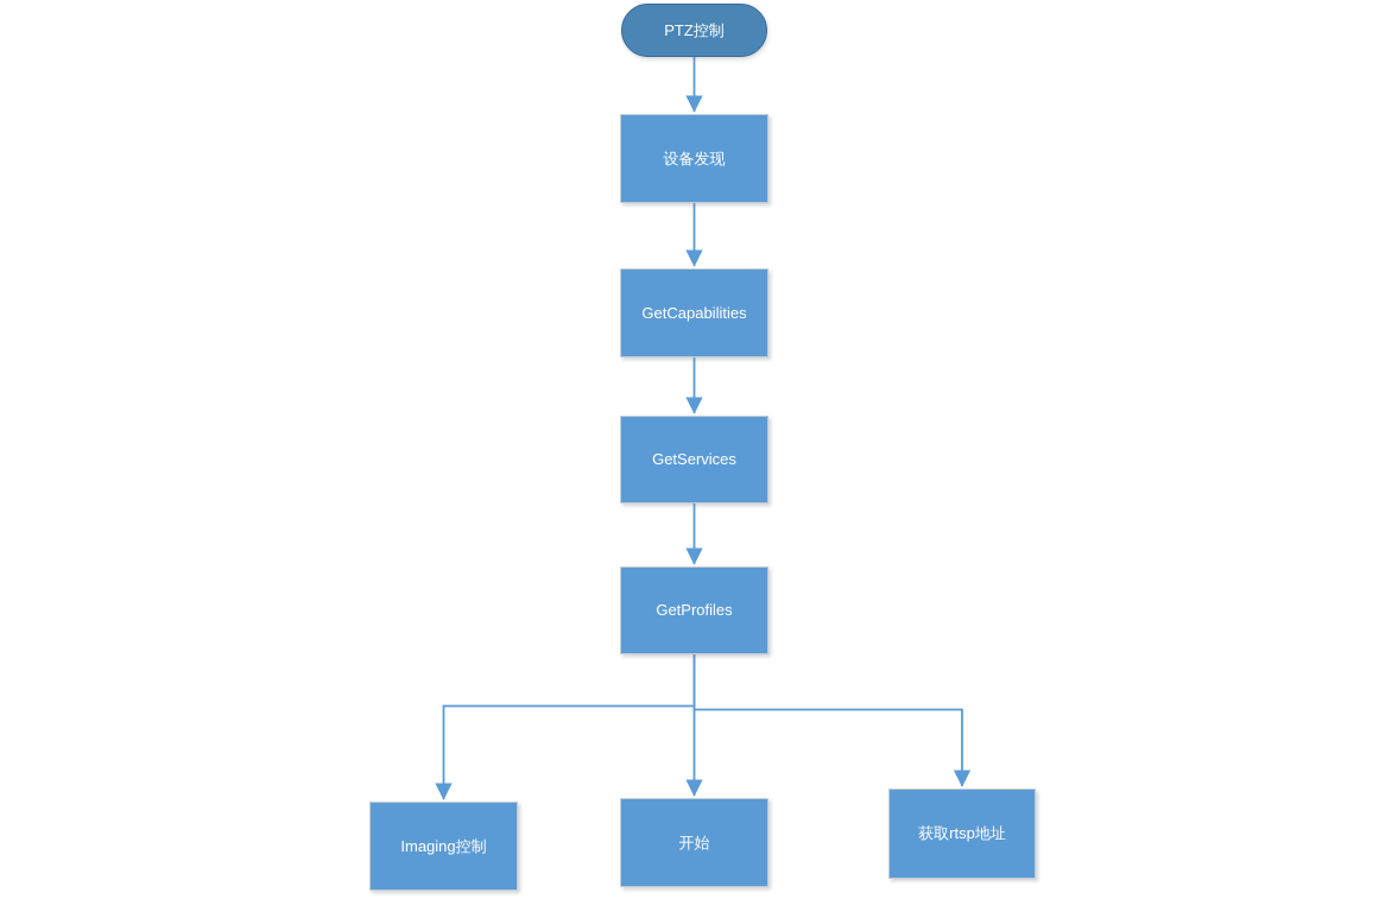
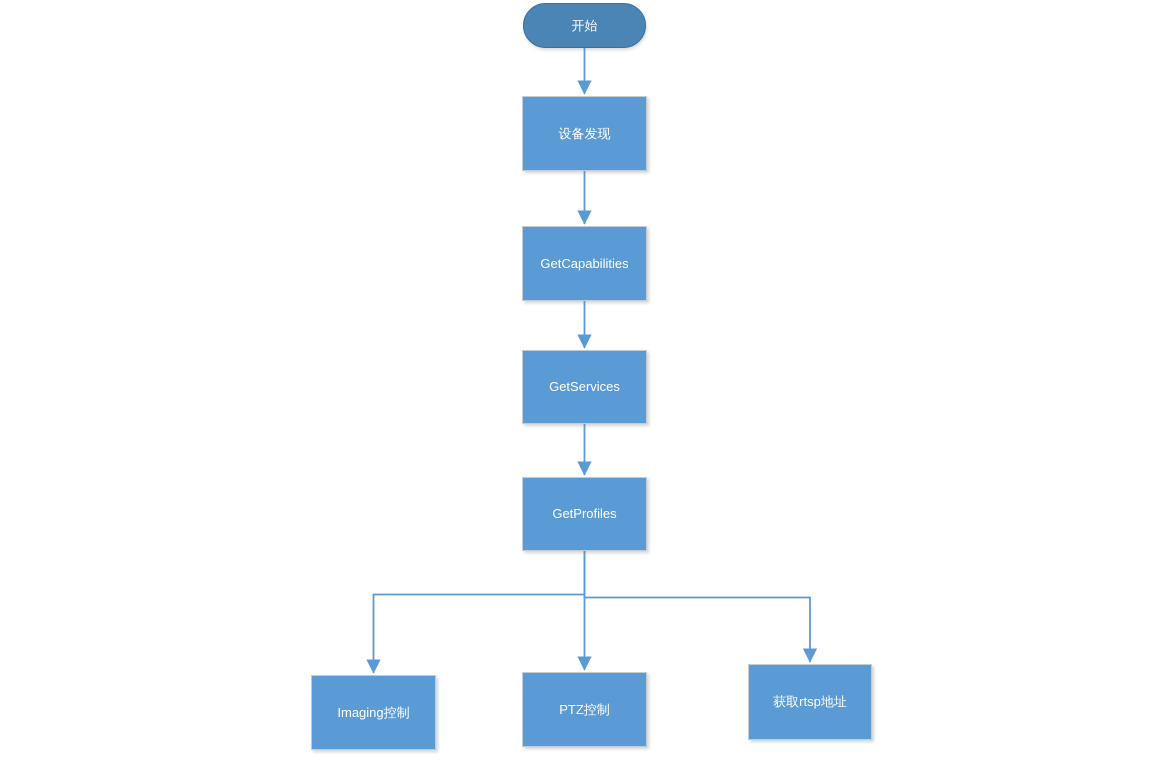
- PTZ控制
+ 开始
  设备发现
  GetCapabilities
  GetServices
  GetProfiles
  Imaging控制
- 开始
+ PTZ控制
  获取rtsp地址
